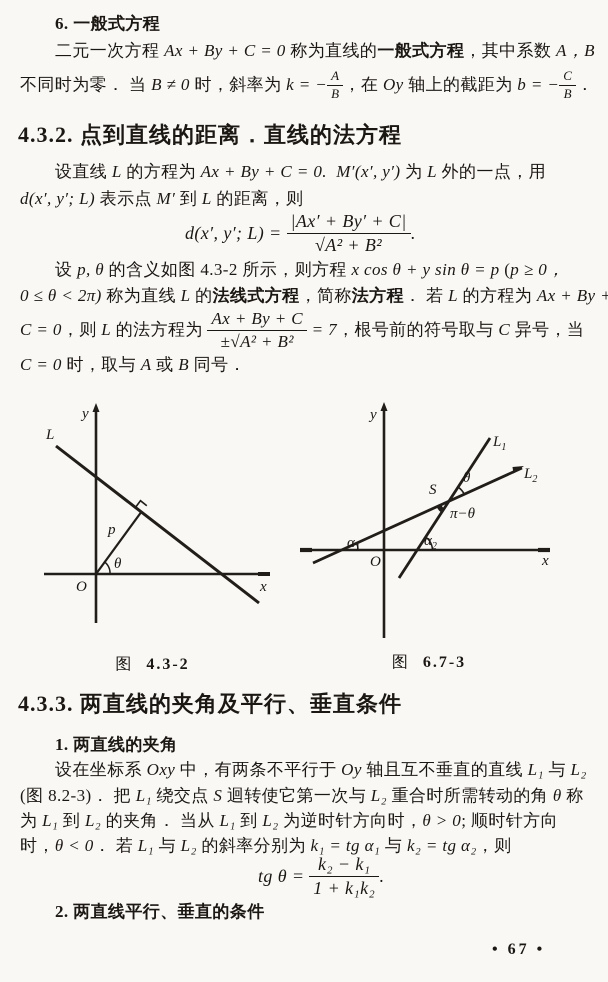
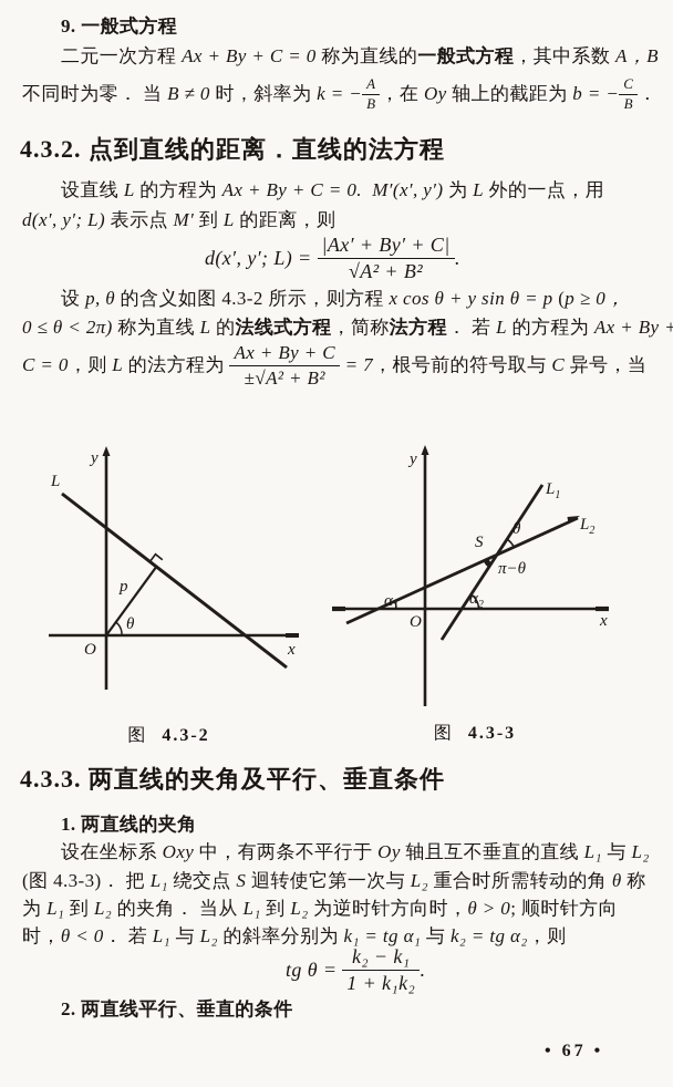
- 6. 一般式方程
+ 9. 一般式方程
  二元一次方程 Ax + By + C = 0 称为直线的一般式方程，其中系数 A，B
  不同时为零． 当
  B ≠ 0
  时，斜率为
  k = −
  A
  B
  ，在
  Oy
  轴上的截距为
  b = −
  C
  B
  ．
  4.3.2. 点到直线的距离．直线的法方程
  设直线 L 的方程为 Ax + By + C = 0. M′(x′, y′) 为 L 外的一点，用
  d(x′, y′; L) 表示点 M′ 到 L 的距离，则
  d(x′, y′; L) =
  |Ax′ + By′ + C|
  √A² + B²
  .
  设 p, θ 的含义如图 4.3-2 所示，则方程 x cos θ + y sin θ = p (p ≥ 0，
  0 ≤ θ < 2π) 称为直线 L 的法线式方程，简称法方程． 若 L 的方程为 Ax + By +
  C = 0
  ，则
  L
  的法方程为
  Ax + By + C
  ±√A² + B²
  = 7
  ，根号前的符号取与
  C
  异号，当
- C = 0 时，取与 A 或 B 同号．
  y
  L
  x
  O
  p
  θ
  图 4.3-2
  y
  x
  O
  L1
  L2
  S
  θ
  π−θ
  α1
  α2
- 图 6.7-3
+ 图 4.3-3
  4.3.3. 两直线的夹角及平行、垂直条件
  1. 两直线的夹角
  设在坐标系 Oxy 中，有两条不平行于 Oy 轴且互不垂直的直线 L₁ 与 L₂
- (图 8.2-3)． 把 L₁ 绕交点 S 迴转使它第一次与 L₂ 重合时所需转动的角 θ 称
+ (图 4.3-3)． 把 L₁ 绕交点 S 迴转使它第一次与 L₂ 重合时所需转动的角 θ 称
  为 L₁ 到 L₂ 的夹角． 当从 L₁ 到 L₂ 为逆时针方向时，θ > 0; 顺时针方向
  时，θ < 0． 若 L₁ 与 L₂ 的斜率分别为 k₁ = tg α₁ 与 k₂ = tg α₂，则
  tg θ =
  k₂ − k₁
  1 + k₁k₂
  .
  2. 两直线平行、垂直的条件
  • 67 •
